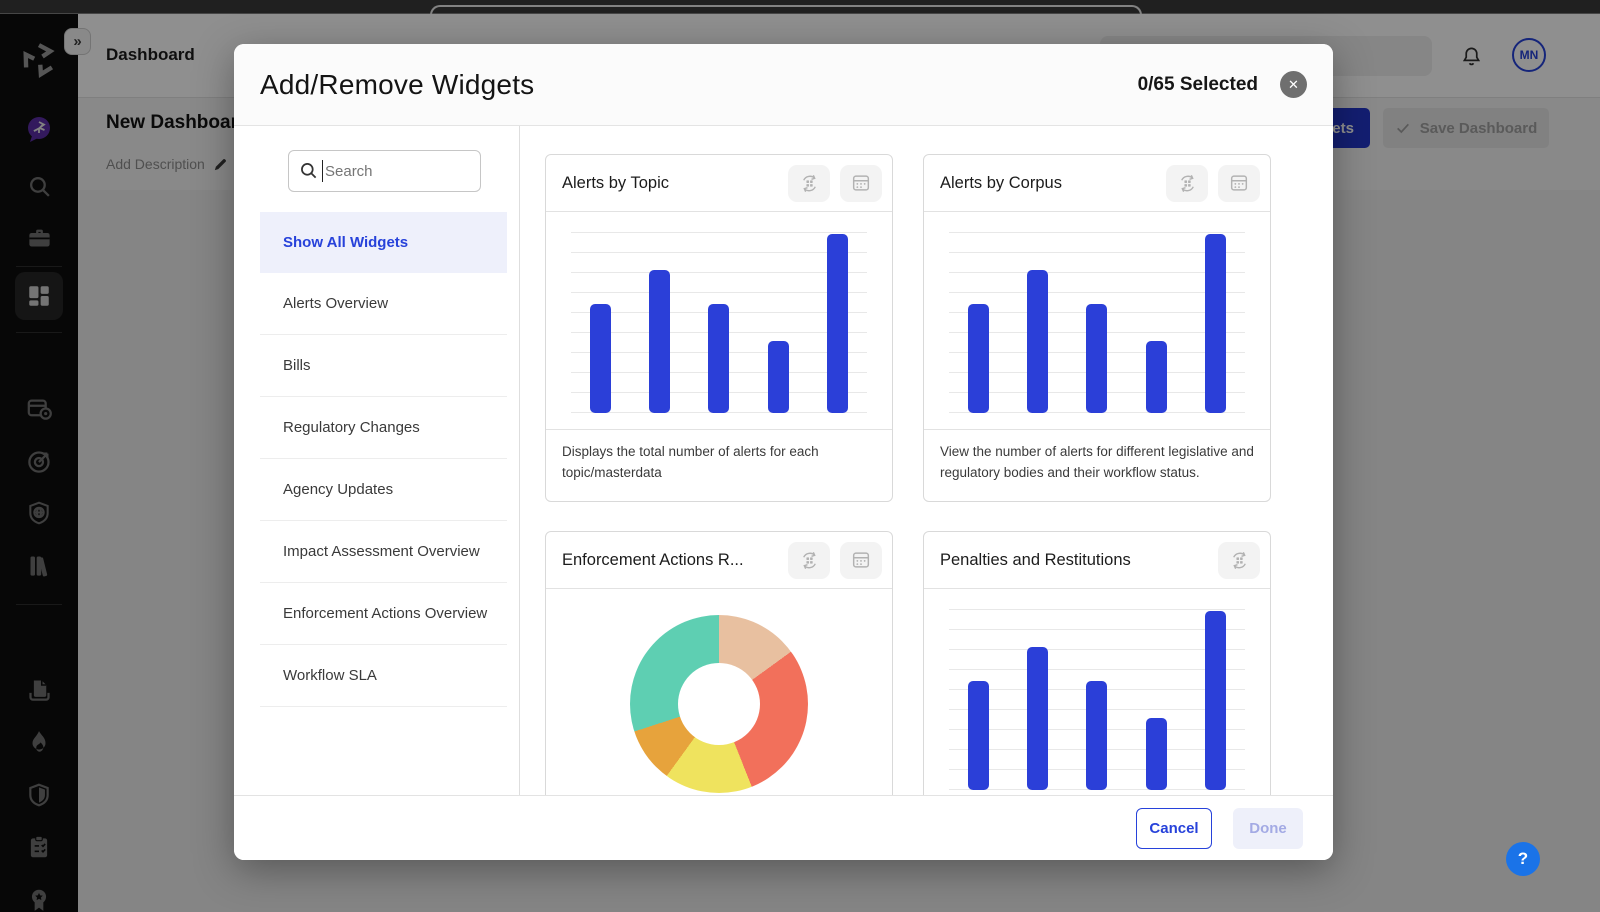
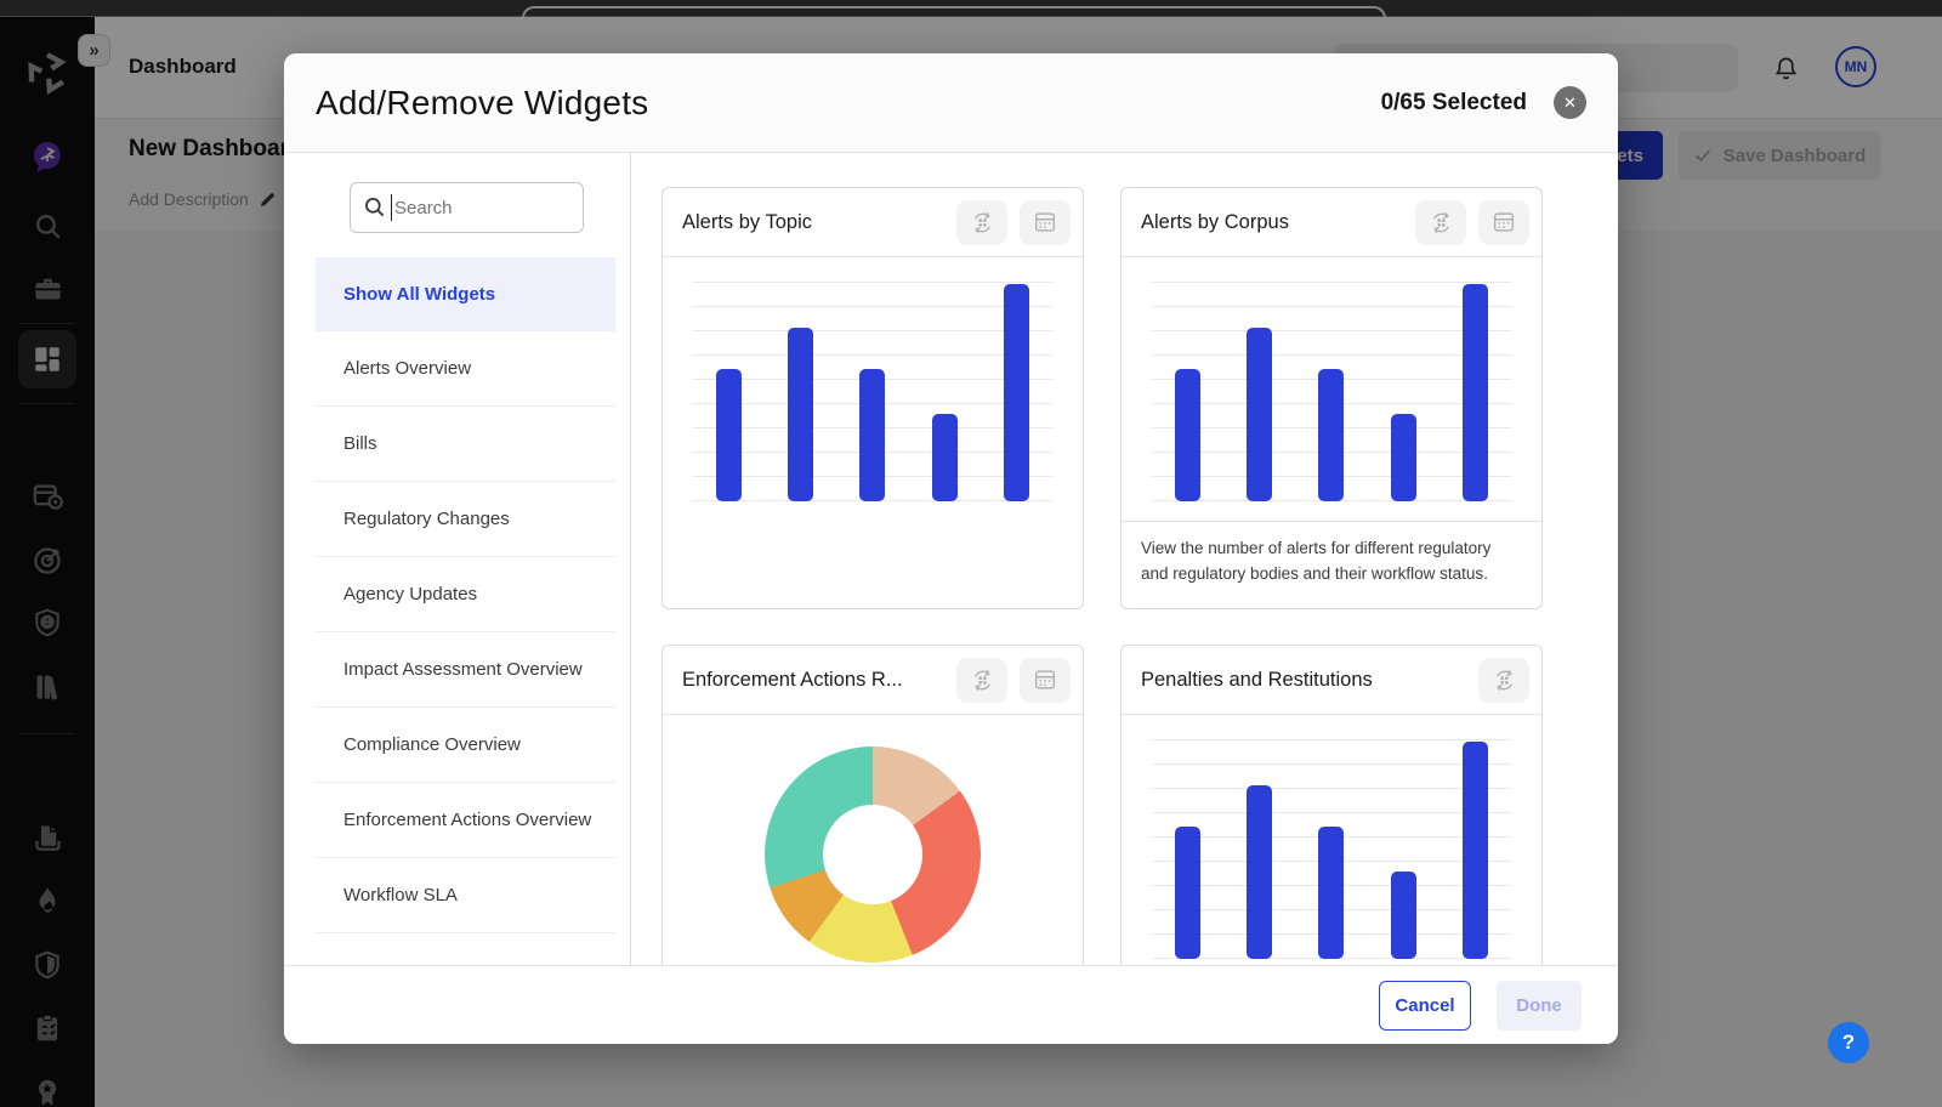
  »
  Dashboard
  MN
  New Dashboa
  Add Description
  Save Dashboard
  Add/Remove Widgets
  0/65 Selected
  ✕
  Search
  Show All Widgets
  Alerts Overview
  Bills
  Regulatory Changes
  Agency Updates
  Impact Assessment Overview
+ Compliance Overview
  Enforcement Actions Overview
  Workflow SLA
  Alerts by Topic
- Displays the total number of alerts for each topic/masterdata
  Alerts by Corpus
- View the number of alerts for different legislative and regulatory bodies and their workflow status.
+ View the number of alerts for different regulatory and regulatory bodies and their workflow status.
  Enforcement Actions R...
  Penalties and Restitutions
  Cancel
  Done
  ?
